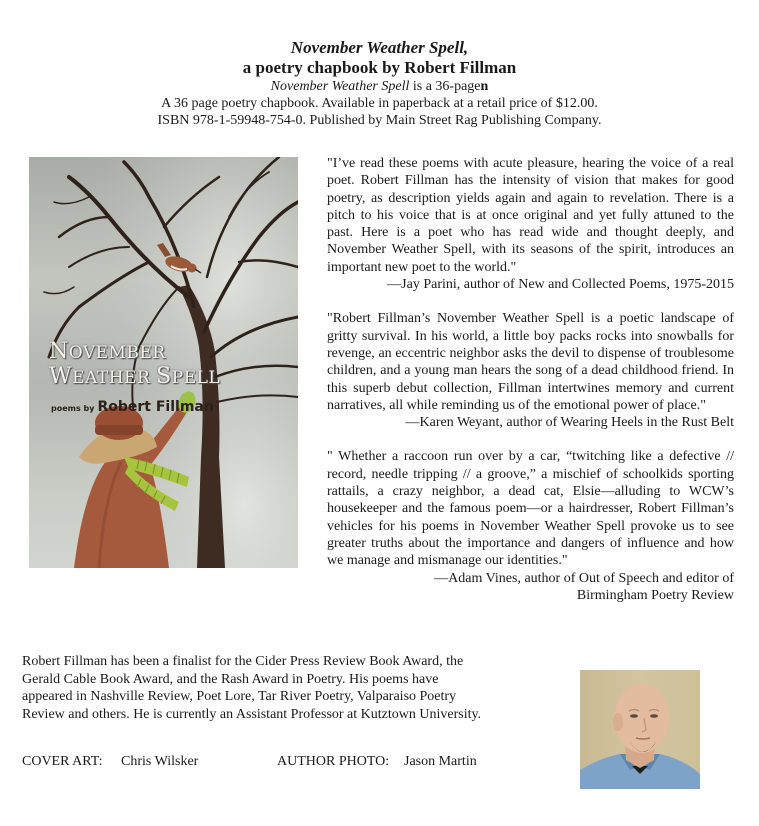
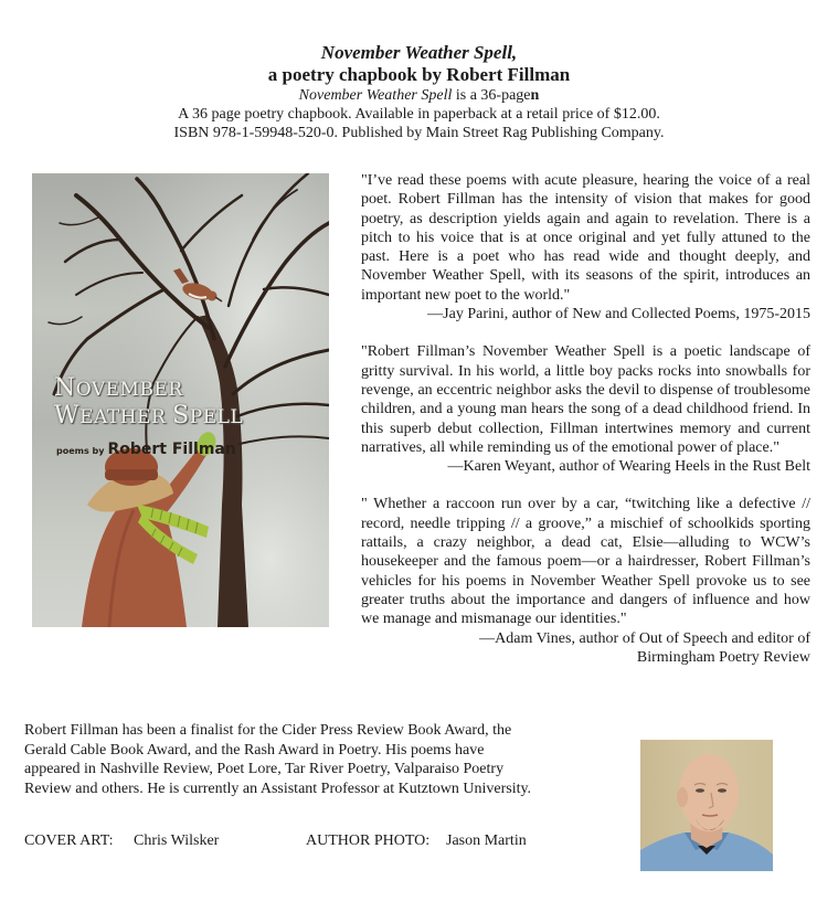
  November Weather Spell,
  a poetry chapbook by Robert Fillman
  November Weather Spell is a 36-pagen
  A 36 page poetry chapbook. Available in paperback at a retail price of $12.00.
- ISBN 978-1-59948-754-0. Published by Main Street Rag Publishing Company.
+ ISBN 978-1-59948-520-0. Published by Main Street Rag Publishing Company.
  NOVEMBER
  WEATHER SPELL
  poems by Robert Fillman
  "I’ve read these poems with acute pleasure, hearing the voice of a real poet. Robert Fillman has the intensity of vision that makes for good poetry, as description yields again and again to revelation. There is a pitch to his voice that is at once original and yet fully attuned to the past. Here is a poet who has read wide and thought deeply, and November Weather Spell, with its seasons of the spirit, introduces an important new poet to the world."
  —Jay Parini, author of New and Collected Poems, 1975-2015
  "Robert Fillman’s November Weather Spell is a poetic landscape of gritty survival. In his world, a little boy packs rocks into snowballs for revenge, an eccentric neighbor asks the devil to dispense of troublesome children, and a young man hears the song of a dead childhood friend. In this superb debut collection, Fillman intertwines memory and current narratives, all while reminding us of the emotional power of place."
  —Karen Weyant, author of Wearing Heels in the Rust Belt
  " Whether a raccoon run over by a car, “twitching like a defective // record, needle tripping // a groove,” a mischief of schoolkids sporting rattails, a crazy neighbor, a dead cat, Elsie—alluding to WCW’s housekeeper and the famous poem—or a hairdresser, Robert Fillman’s vehicles for his poems in November Weather Spell provoke us to see greater truths about the importance and dangers of influence and how we manage and mismanage our identities."
  —Adam Vines, author of Out of Speech and editor of
  Birmingham Poetry Review
  Robert Fillman has been a finalist for the Cider Press Review Book Award, the Gerald Cable Book Award, and the Rash Award in Poetry. His poems have appeared in Nashville Review, Poet Lore, Tar River Poetry, Valparaiso Poetry Review and others. He is currently an Assistant Professor at Kutztown University.
  COVER ART:
  Chris Wilsker
  AUTHOR PHOTO:
  Jason Martin
